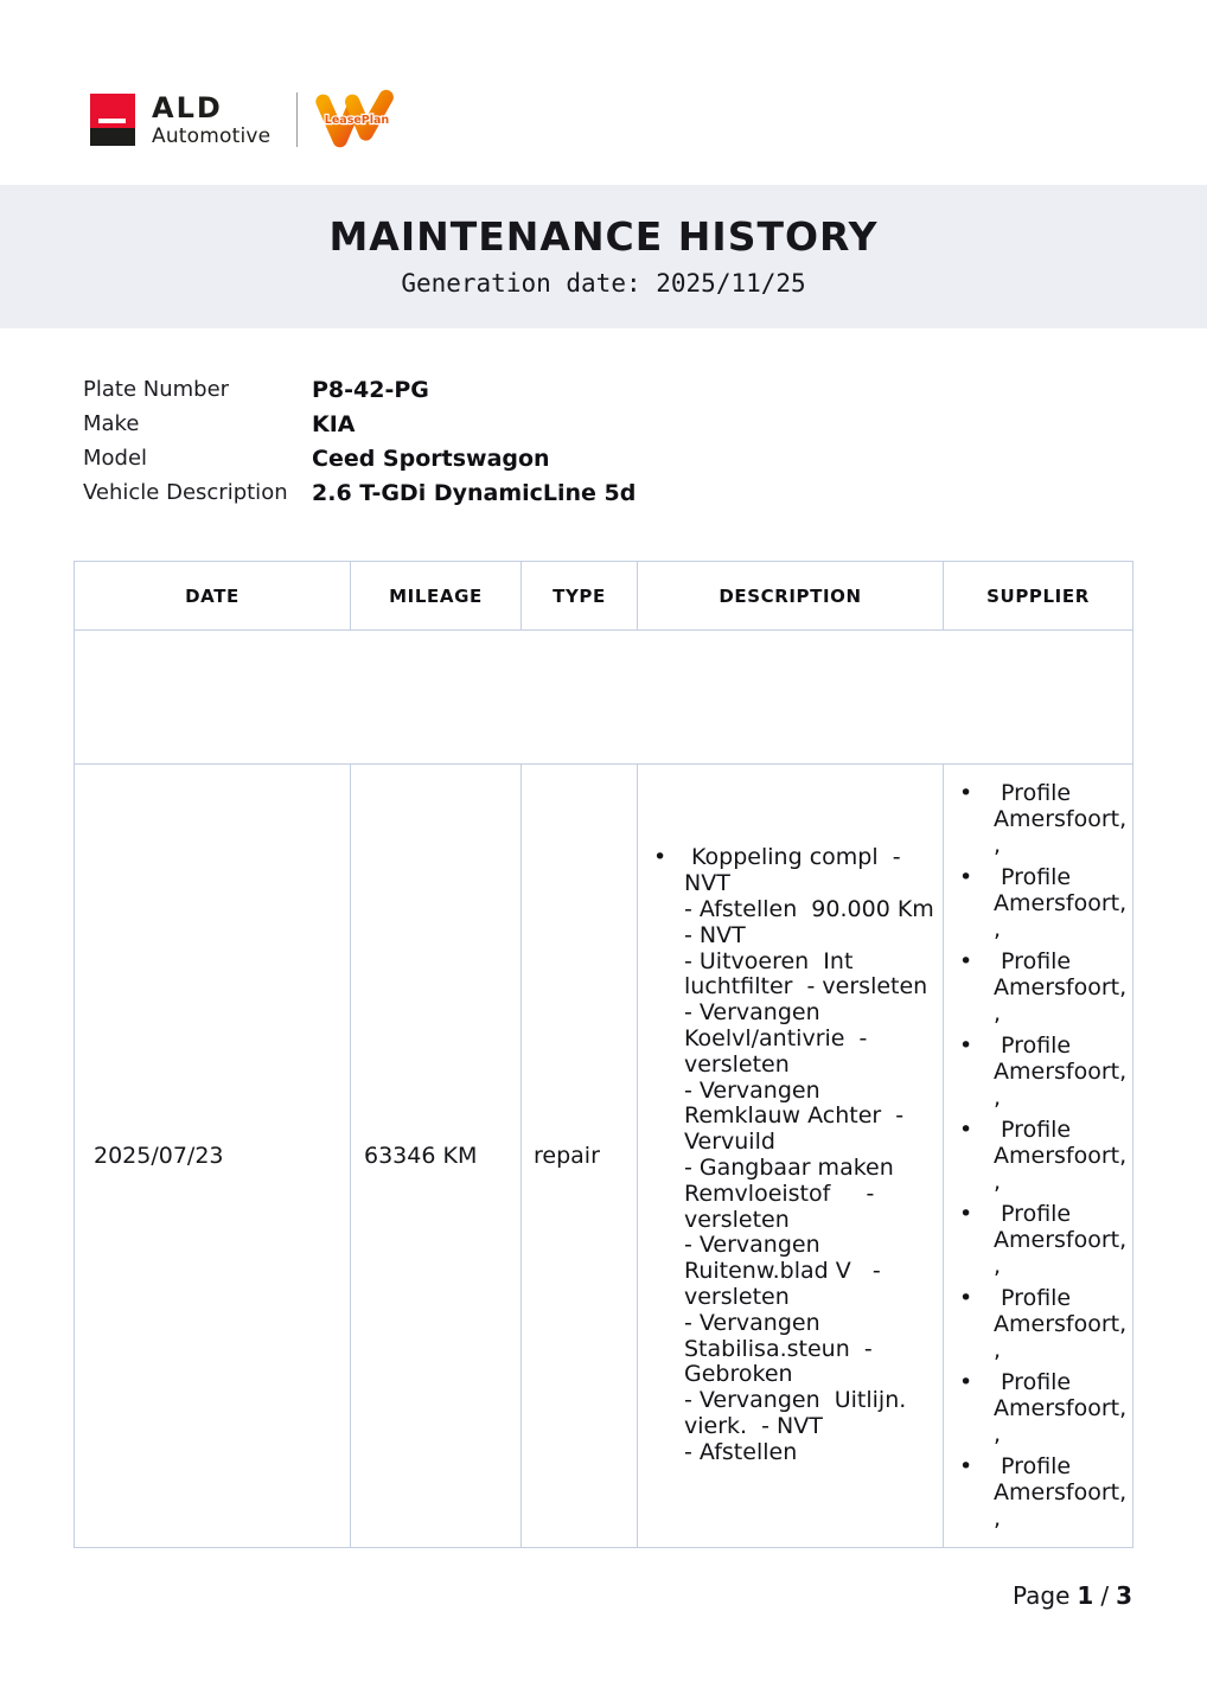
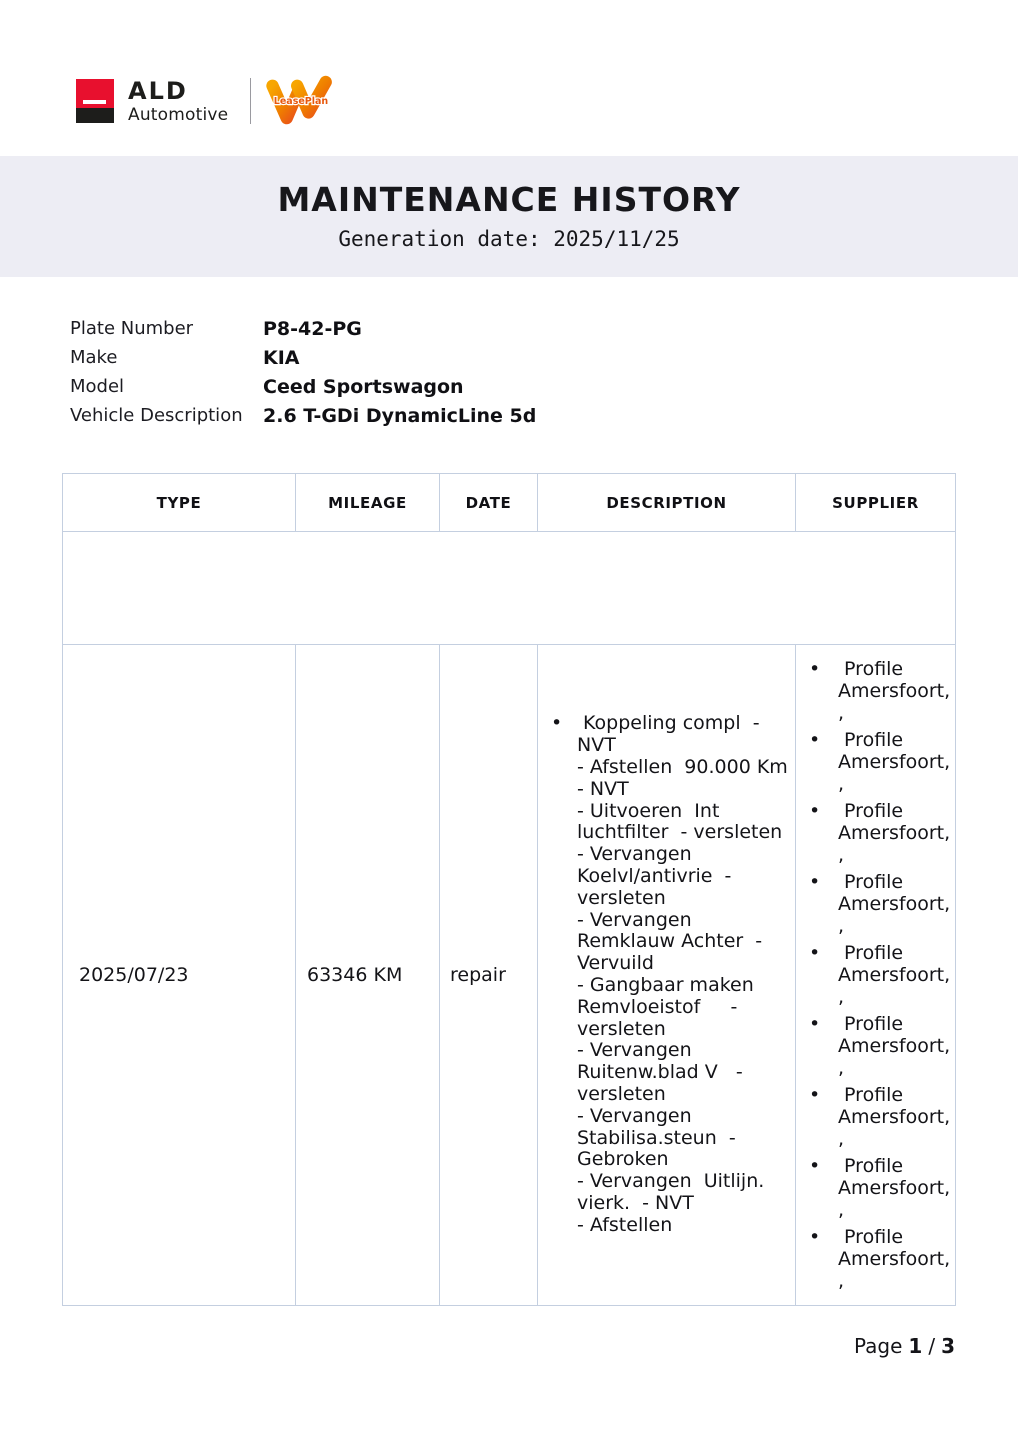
  ALD
  Automotive
  LeasePlan
  MAINTENANCE HISTORY
  Generation date: 2025/11/25
  Plate Number
  P8-42-PG
  Make
  KIA
  Model
  Ceed Sportswagon
  Vehicle Description
  2.6 T-GDi DynamicLine 5d
- DATE
+ TYPE
  MILEAGE
- TYPE
+ DATE
  DESCRIPTION
  SUPPLIER
  2025/07/23
  63346 KM
  repair
  •
  Koppeling compl -
  NVT
  - Afstellen 90.000 Km
  - NVT
  - Uitvoeren Int
  luchtfilter - versleten
  - Vervangen
  Koelvl/antivrie -
  versleten
  - Vervangen
  Remklauw Achter -
  Vervuild
  - Gangbaar maken
  Remvloeistof -
  versleten
  - Vervangen
  Ruitenw.blad V -
  versleten
  - Vervangen
  Stabilisa.steun -
  Gebroken
  - Vervangen Uitlijn.
  vierk. - NVT
  - Afstellen
  •
  Profile
  Amersfoort,
  ,
  •
  Profile
  Amersfoort,
  ,
  •
  Profile
  Amersfoort,
  ,
  •
  Profile
  Amersfoort,
  ,
  •
  Profile
  Amersfoort,
  ,
  •
  Profile
  Amersfoort,
  ,
  •
  Profile
  Amersfoort,
  ,
  •
  Profile
  Amersfoort,
  ,
  •
  Profile
  Amersfoort,
  ,
  Page
  1
  /
  3
